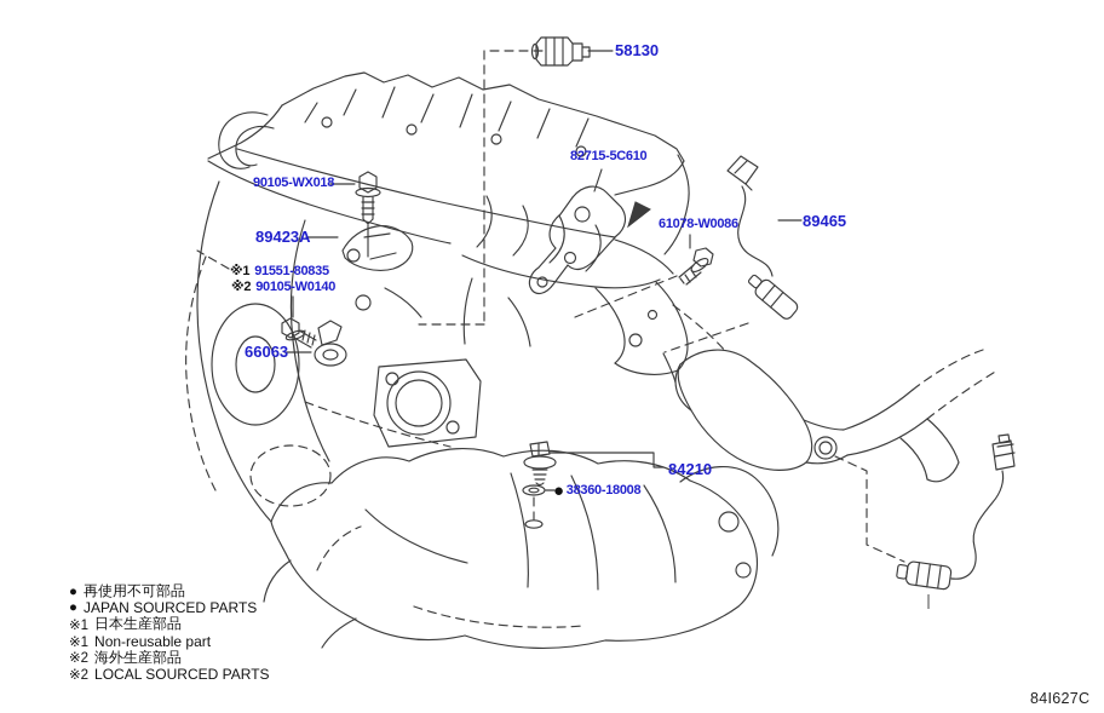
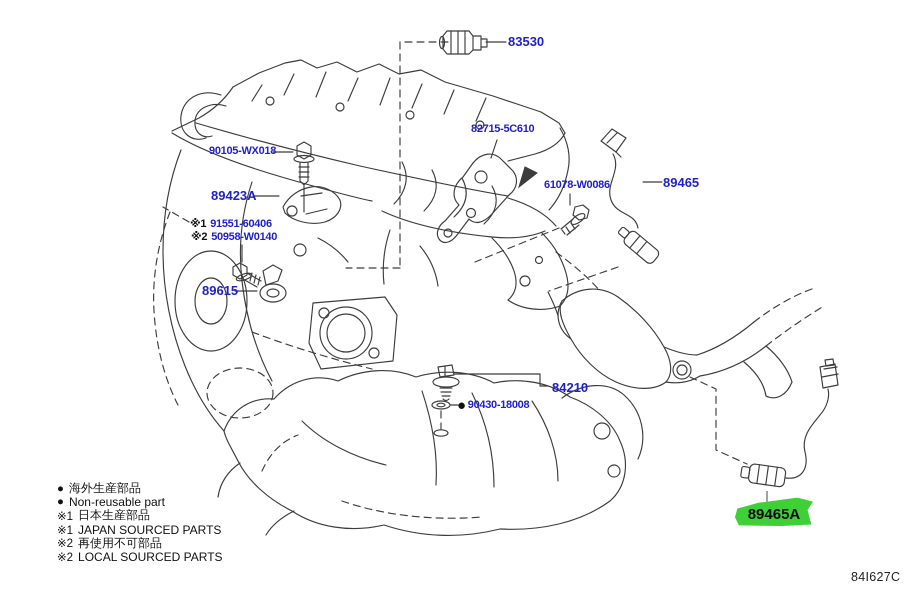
- 58130
+ 83530
  82715-5C610
  90105-WX018
  61078-W0086
  89465
  89423A
- ※1 91551-80835
+ ※1 91551-60406
- ※2 90105-W0140
+ ※2 50958-W0140
- 66063
+ 89615
  84210
  ●
- 38360-18008
+ 90430-18008
+ 89465A
  ●
- 再使用不可部品
+ 海外生産部品
  ●
- JAPAN SOURCED PARTS
+ Non-reusable part
  ※1
  日本生産部品
  ※1
- Non-reusable part
+ JAPAN SOURCED PARTS
  ※2
- 海外生産部品
+ 再使用不可部品
  ※2
  LOCAL SOURCED PARTS
  84I627C
